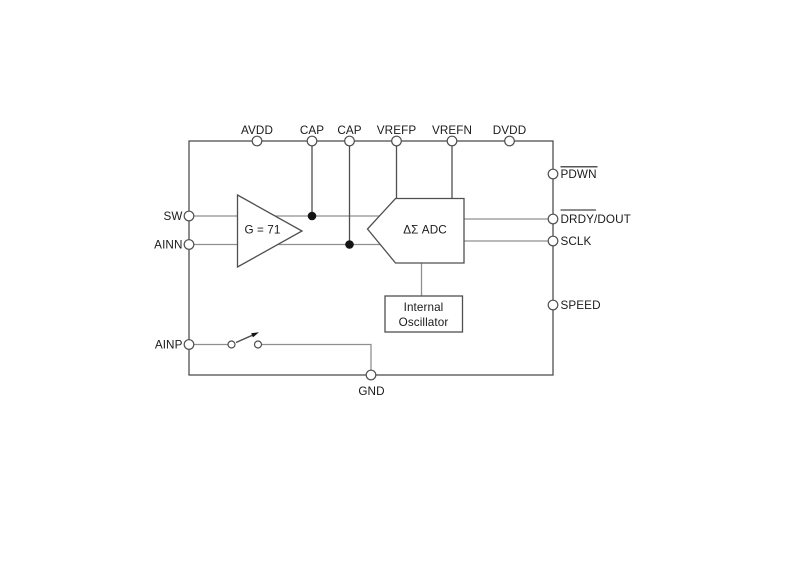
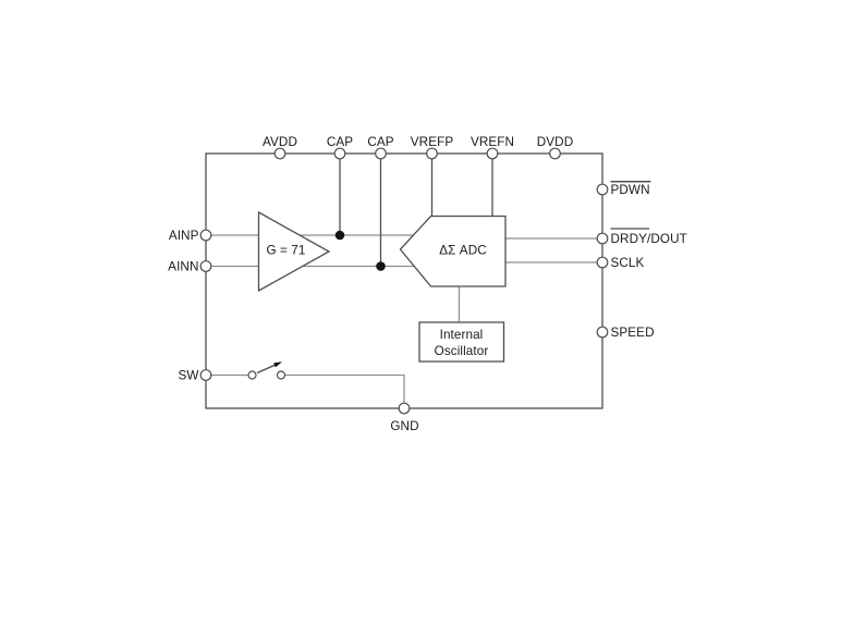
  AVDD
  CAP
  CAP
  VREFP
  VREFN
  DVDD
- SW
+ AINP
  AINN
- AINP
+ SW
  PDWN
  DRDY/DOUT
  SCLK
  SPEED
  GND
  G = 71
  ΔΣ ADC
  Internal
  Oscillator
